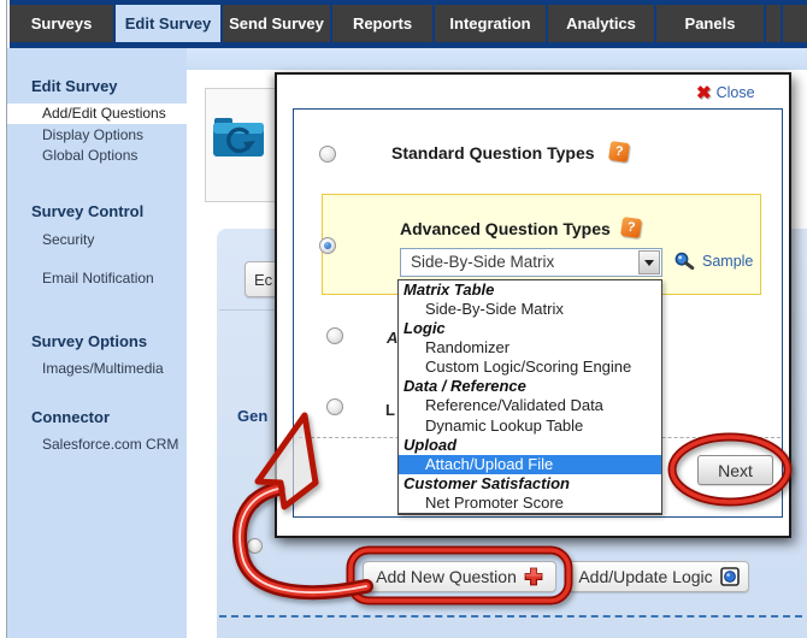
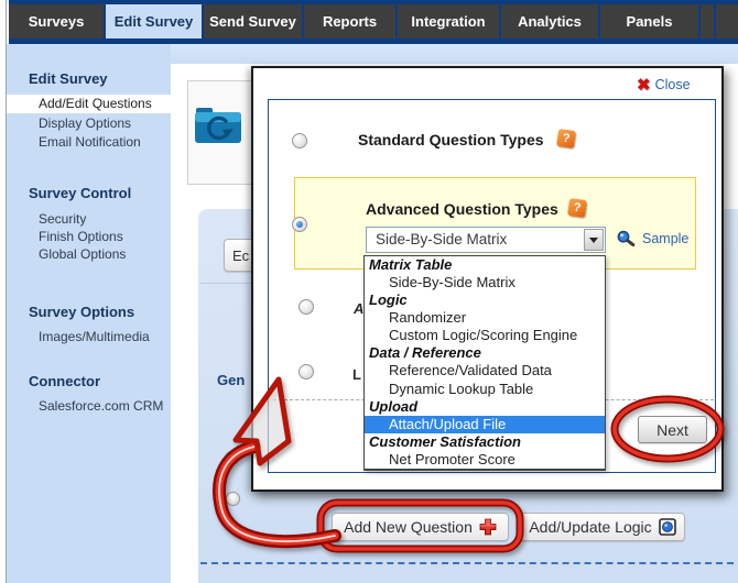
  Surveys
  Edit Survey
  Send Survey
  Reports
  Integration
  Analytics
  Panels
  Edit Survey
  Add/Edit Questions
  Display Options
- Global Options
+ Email Notification
  Survey Control
  Security
+ Finish Options
- Email Notification
+ Global Options
  Survey Options
  Images/Multimedia
  Connector
  Salesforce.com CRM
  Ec
  Gen
  Add New Question
  Add/Update Logic
  ✖
  Close
  Standard Question Types
  Advanced Question Types
  Side-By-Side Matrix
  Sample
  A
  L
  Next
  Matrix Table
  Side-By-Side Matrix
  Logic
  Randomizer
  Custom Logic/Scoring Engine
  Data / Reference
  Reference/Validated Data
  Dynamic Lookup Table
  Upload
  Attach/Upload File
  Customer Satisfaction
  Net Promoter Score
